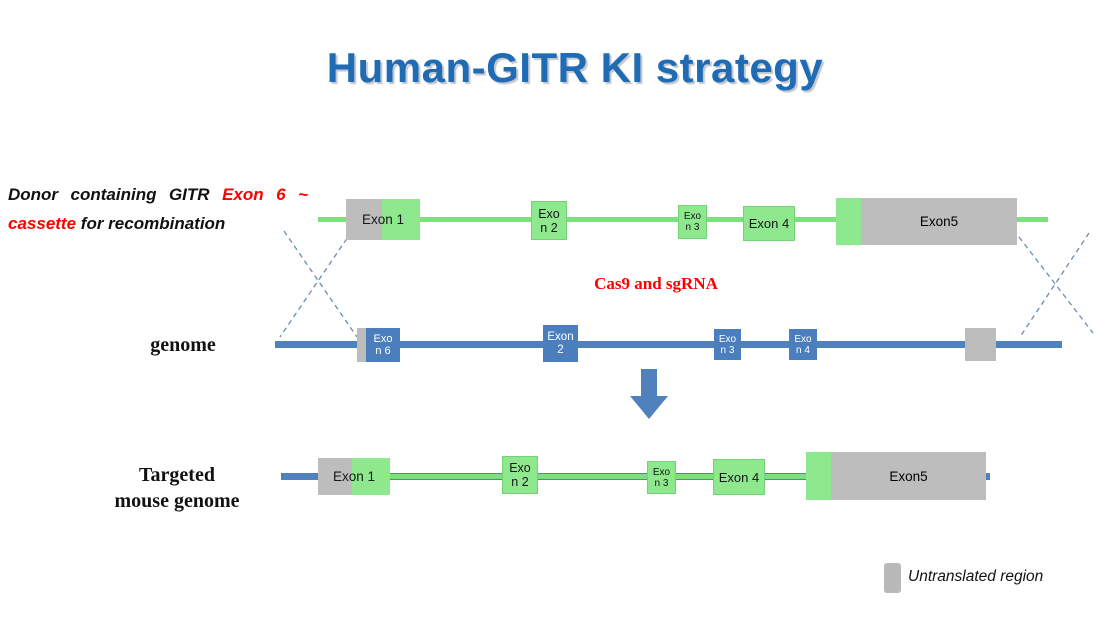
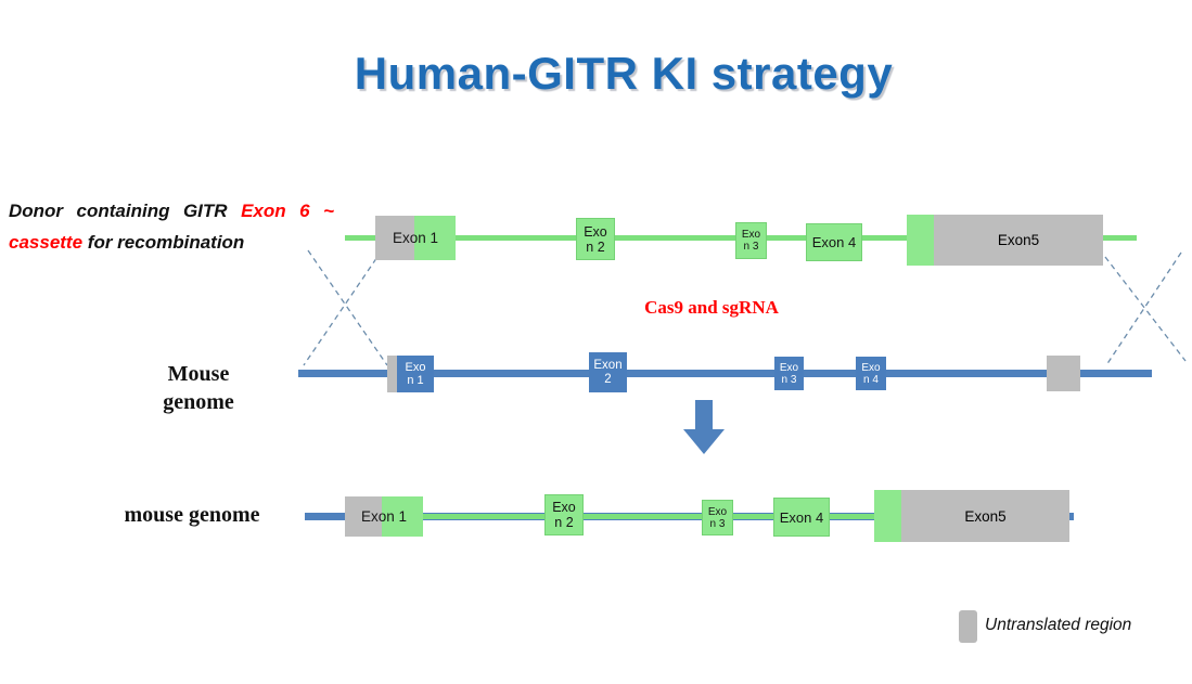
  Human-GITR KI strategy
  Donor containing GITR Exon 6 ~
  cassette for recombination
  Exon 1
  Exo
  n 2
  Exo
  n 3
  Exon 4
  Exon5
  Cas9 and sgRNA
+ Mouse
  genome
  Exo
- n 6
+ n 1
  Exon
  2
  Exo
  n 3
  Exo
  n 4
- Targeted
  mouse genome
  Exon 1
  Exo
  n 2
  Exo
  n 3
  Exon 4
  Exon5
  Untranslated region
